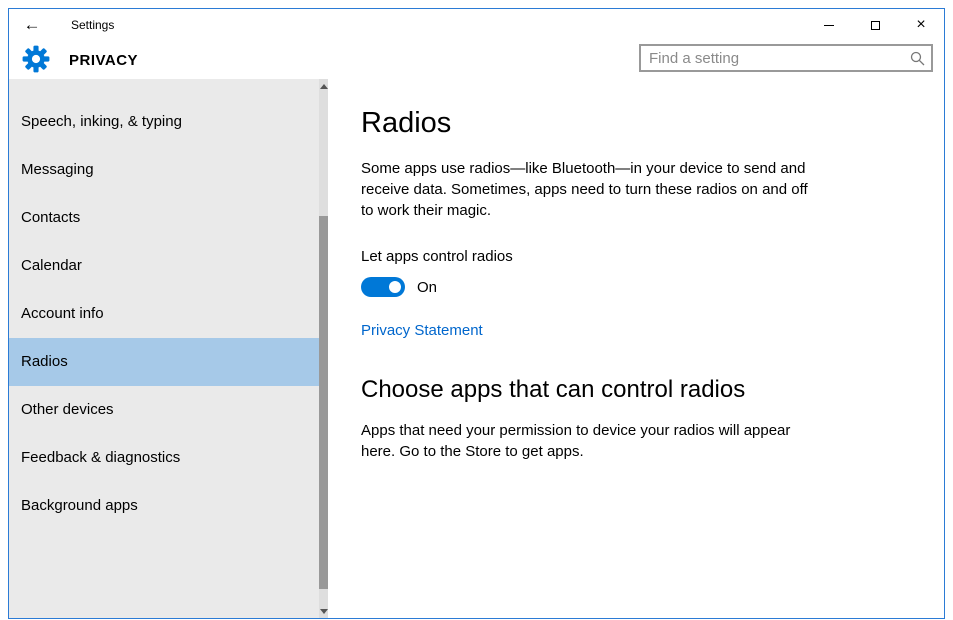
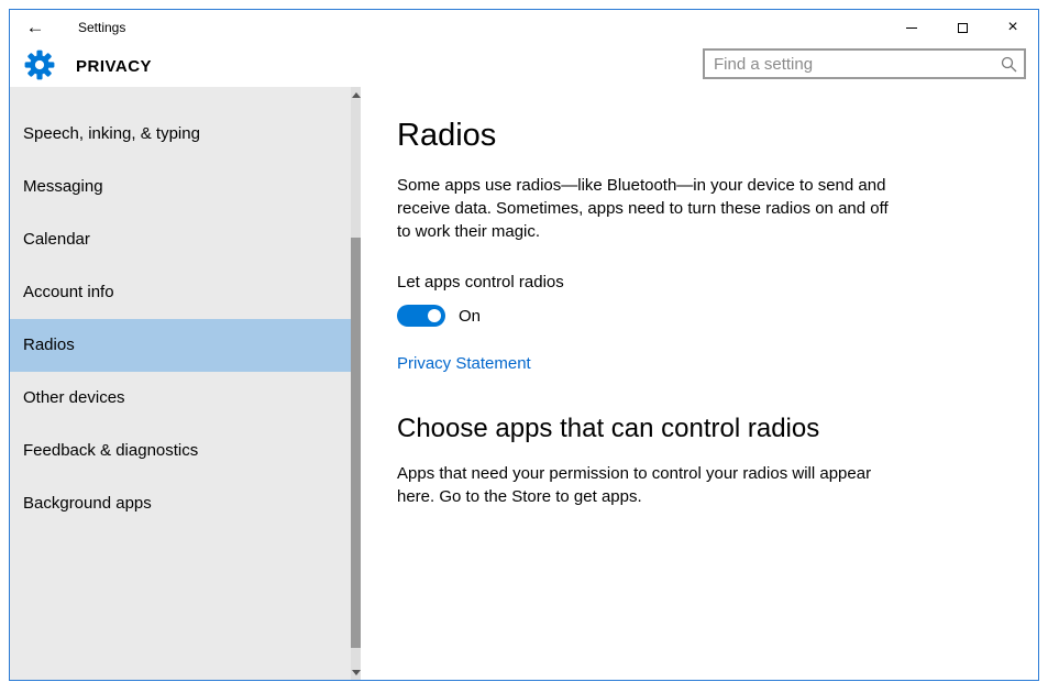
  ←
  Settings
  ×
  PRIVACY
  Find a setting
  Speech, inking, & typing
  Messaging
- Contacts
  Calendar
  Account info
  Radios
  Other devices
  Feedback & diagnostics
  Background apps
  Radios
  Some apps use radios—like Bluetooth—in your device to send and receive data. Sometimes, apps need to turn these radios on and off to work their magic.
  Let apps control radios
  On
  Privacy Statement
  Choose apps that can control radios
- Apps that need your permission to device your radios will appear here. Go to the Store to get apps.
+ Apps that need your permission to control your radios will appear here. Go to the Store to get apps.
